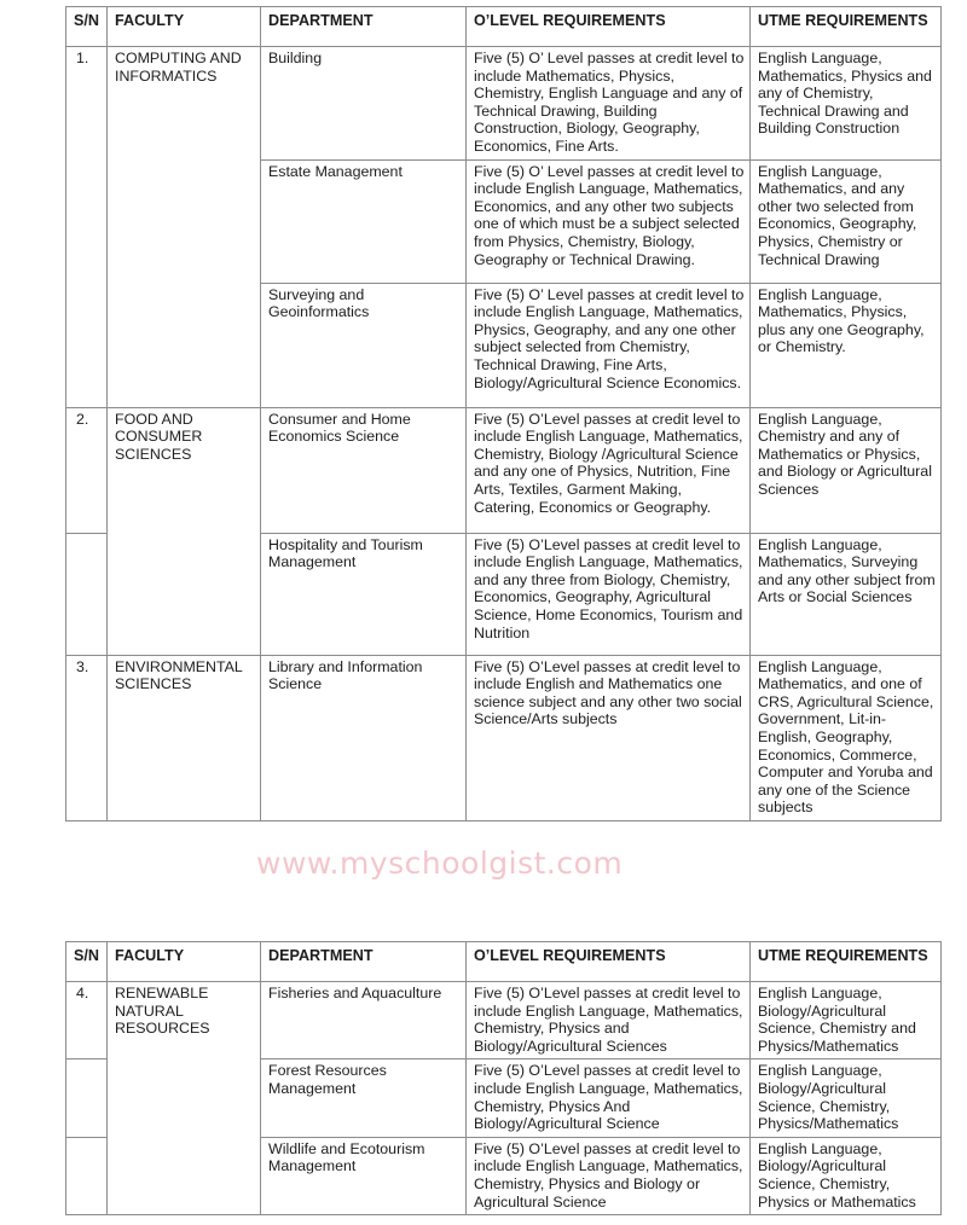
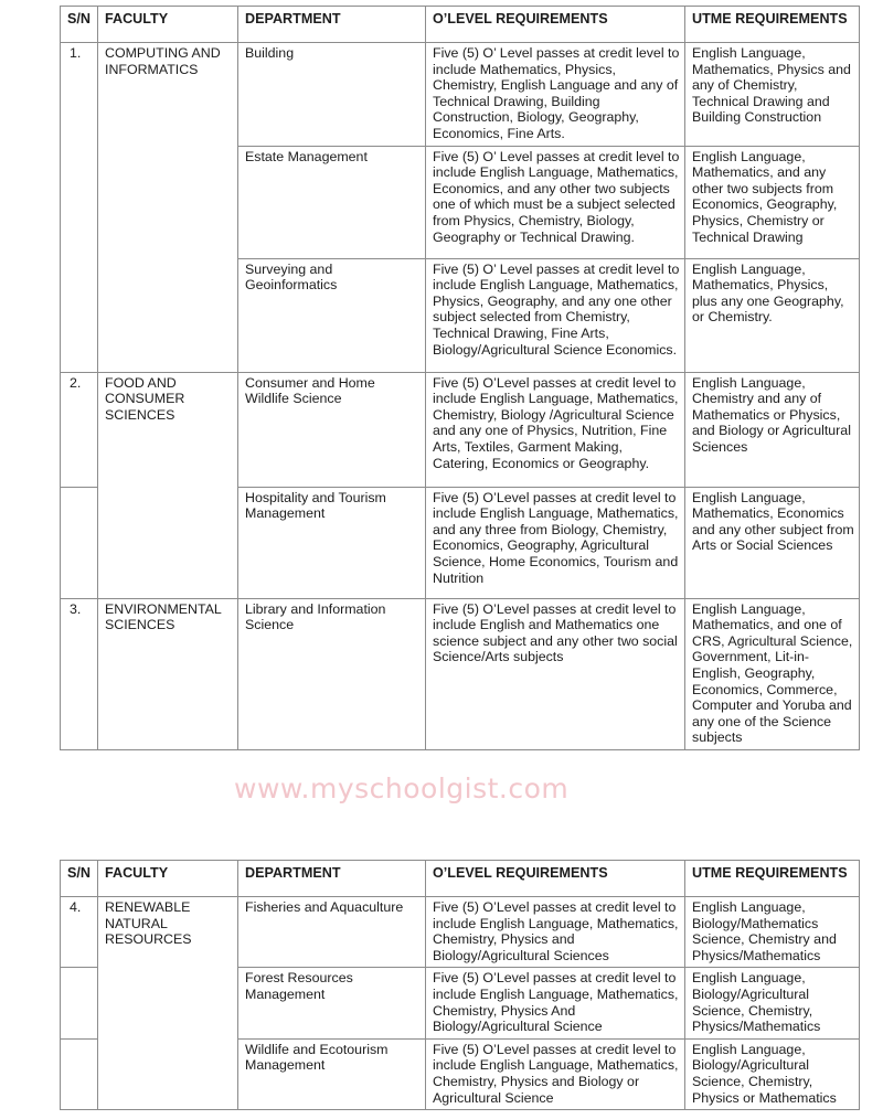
  S/N	FACULTY	DEPARTMENT	O’LEVEL REQUIREMENTS	UTME REQUIREMENTS
  1.	COMPUTING AND INFORMATICS	Building	Five (5) O’ Level passes at credit level to include Mathematics, Physics, Chemistry, English Language and any of Technical Drawing, Building Construction, Biology, Geography, Economics, Fine Arts.	English Language, Mathematics, Physics and any of Chemistry, Technical Drawing and Building Construction
- Estate Management	Five (5) O’ Level passes at credit level to include English Language, Mathematics, Economics, and any other two subjects one of which must be a subject selected from Physics, Chemistry, Biology, Geography or Technical Drawing.	English Language, Mathematics, and any other two selected from Economics, Geography, Physics, Chemistry or Technical Drawing
+ Estate Management	Five (5) O’ Level passes at credit level to include English Language, Mathematics, Economics, and any other two subjects one of which must be a subject selected from Physics, Chemistry, Biology, Geography or Technical Drawing.	English Language, Mathematics, and any other two subjects from Economics, Geography, Physics, Chemistry or Technical Drawing
  Surveying and Geoinformatics	Five (5) O’ Level passes at credit level to include English Language, Mathematics, Physics, Geography, and any one other subject selected from Chemistry, Technical Drawing, Fine Arts, Biology/Agricultural Science Economics.	English Language, Mathematics, Physics, plus any one Geography, or Chemistry.
- 2.	FOOD AND CONSUMER SCIENCES	Consumer and Home Economics Science	Five (5) O’Level passes at credit level to include English Language, Mathematics, Chemistry, Biology /Agricultural Science and any one of Physics, Nutrition, Fine Arts, Textiles, Garment Making, Catering, Economics or Geography.	English Language, Chemistry and any of Mathematics or Physics, and Biology or Agricultural Sciences
+ 2.	FOOD AND CONSUMER SCIENCES	Consumer and Home Wildlife Science	Five (5) O’Level passes at credit level to include English Language, Mathematics, Chemistry, Biology /Agricultural Science and any one of Physics, Nutrition, Fine Arts, Textiles, Garment Making, Catering, Economics or Geography.	English Language, Chemistry and any of Mathematics or Physics, and Biology or Agricultural Sciences
- 	Hospitality and Tourism Management	Five (5) O’Level passes at credit level to include English Language, Mathematics, and any three from Biology, Chemistry, Economics, Geography, Agricultural Science, Home Economics, Tourism and Nutrition	English Language, Mathematics, Surveying and any other subject from Arts or Social Sciences
+ 	Hospitality and Tourism Management	Five (5) O’Level passes at credit level to include English Language, Mathematics, and any three from Biology, Chemistry, Economics, Geography, Agricultural Science, Home Economics, Tourism and Nutrition	English Language, Mathematics, Economics and any other subject from Arts or Social Sciences
  3.	ENVIRONMENTAL SCIENCES	Library and Information Science	Five (5) O’Level passes at credit level to include English and Mathematics one science subject and any other two social Science/Arts subjects	English Language, Mathematics, and one of CRS, Agricultural Science, Government, Lit-in-English, Geography, Economics, Commerce, Computer and Yoruba and any one of the Science subjects
  www.myschoolgist.com
  S/N	FACULTY	DEPARTMENT	O’LEVEL REQUIREMENTS	UTME REQUIREMENTS
- 4.	RENEWABLE NATURAL RESOURCES	Fisheries and Aquaculture	Five (5) O’Level passes at credit level to include English Language, Mathematics, Chemistry, Physics and Biology/Agricultural Sciences	English Language, Biology/Agricultural Science, Chemistry and Physics/Mathematics
+ 4.	RENEWABLE NATURAL RESOURCES	Fisheries and Aquaculture	Five (5) O’Level passes at credit level to include English Language, Mathematics, Chemistry, Physics and Biology/Agricultural Sciences	English Language, Biology/Mathematics Science, Chemistry and Physics/Mathematics
  	Forest Resources Management	Five (5) O’Level passes at credit level to include English Language, Mathematics, Chemistry, Physics And Biology/Agricultural Science	English Language, Biology/Agricultural Science, Chemistry, Physics/Mathematics
  	Wildlife and Ecotourism Management	Five (5) O’Level passes at credit level to include English Language, Mathematics, Chemistry, Physics and Biology or Agricultural Science	English Language, Biology/Agricultural Science, Chemistry, Physics or Mathematics
